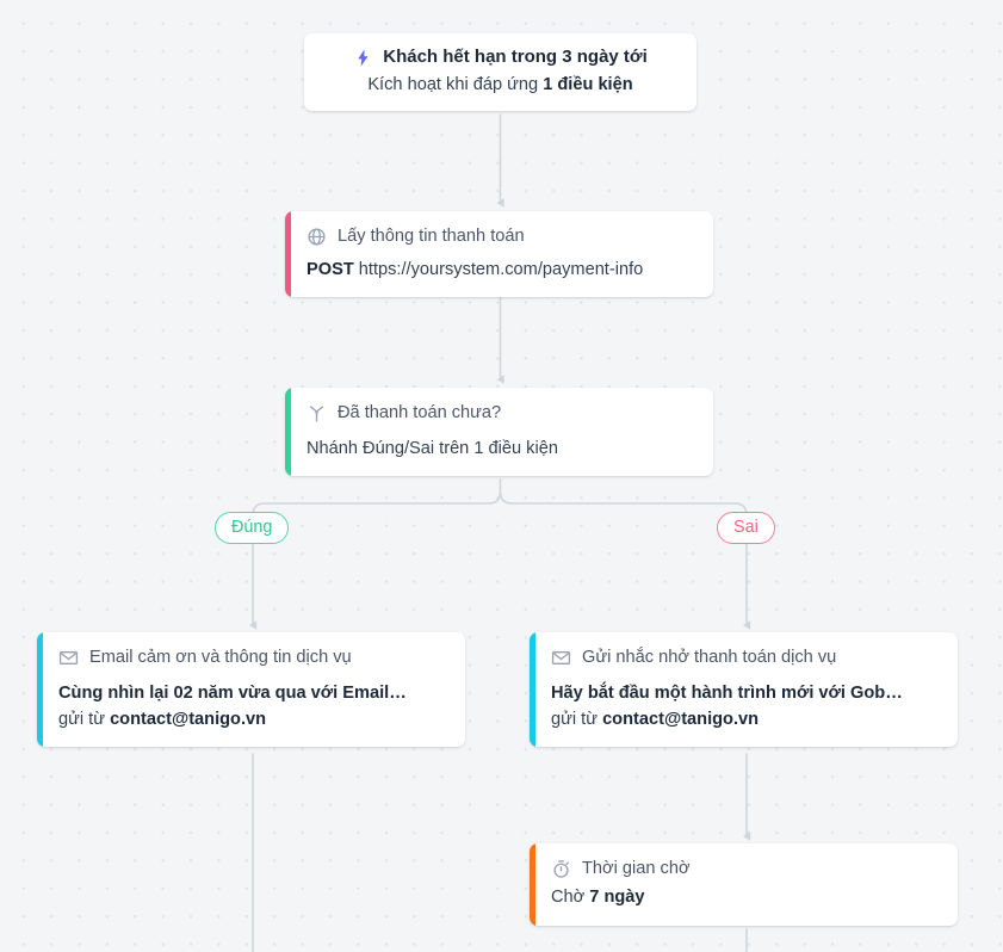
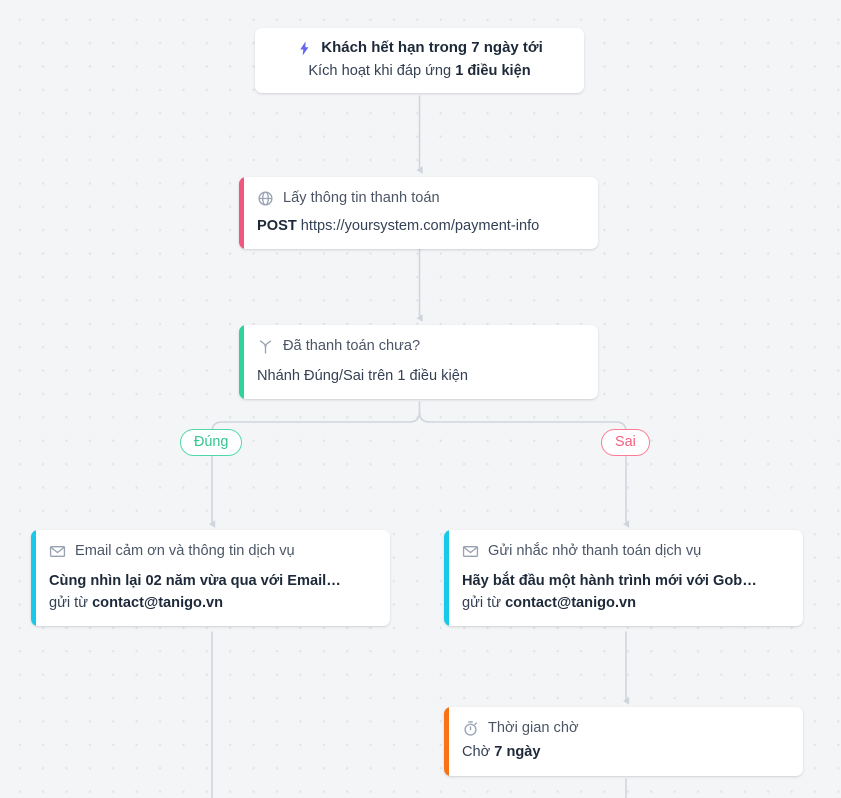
- Khách hết hạn trong 3 ngày tới
+ Khách hết hạn trong 7 ngày tới
  Kích hoạt khi đáp ứng 1 điều kiện
  Lấy thông tin thanh toán
  POST https://yoursystem.com/payment-info
  Đã thanh toán chưa?
  Nhánh Đúng/Sai trên 1 điều kiện
  Đúng
  Sai
  Email cảm ơn và thông tin dịch vụ
  Cùng nhìn lại 02 năm vừa qua với Email…
  gửi từ contact@tanigo.vn
  Gửi nhắc nhở thanh toán dịch vụ
  Hãy bắt đầu một hành trình mới với Gob…
  gửi từ contact@tanigo.vn
  Thời gian chờ
  Chờ 7 ngày
